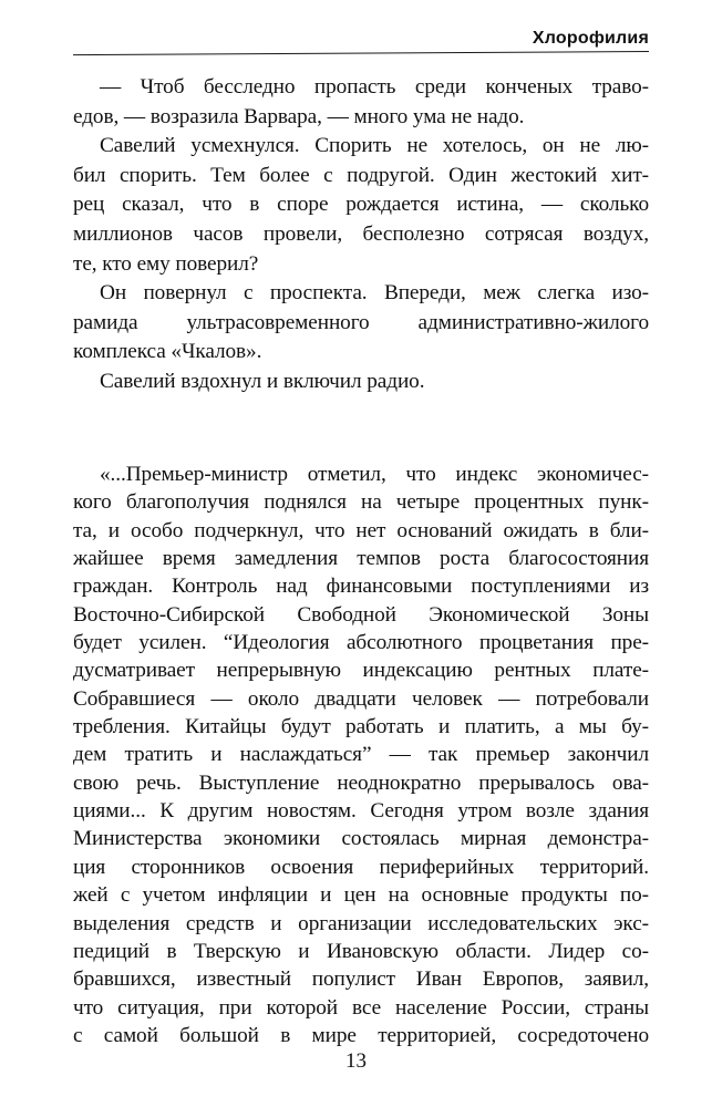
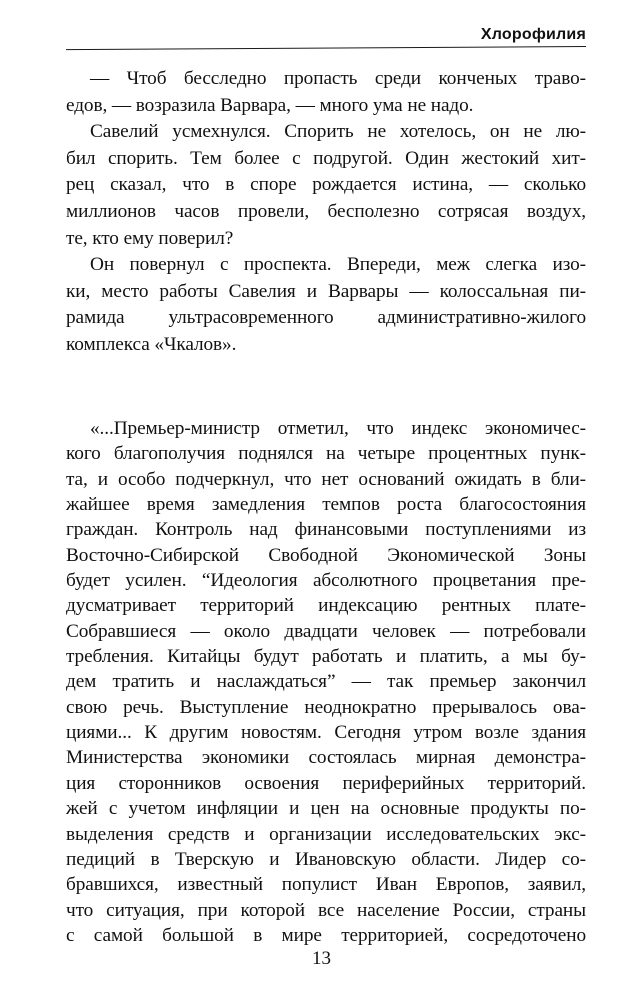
  Хлорофилия
  — Чтоб бесследно пропасть среди конченых траво-
  едов, — возразила Варвара, — много ума не надо.
  Савелий усмехнулся. Спорить не хотелось, он не лю-
  бил спорить. Тем более с подругой. Один жестокий хит-
  рец сказал, что в споре рождается истина, — сколько
  миллионов часов провели, бесполезно сотрясая воздух,
  те, кто ему поверил?
  Он повернул с проспекта. Впереди, меж слегка изо-
+ ки, место работы Савелия и Варвары — колоссальная пи-
  рамида ультрасовременного административно-жилого
  комплекса «Чкалов».
- Савелий вздохнул и включил радио.
  «...Премьер-министр отметил, что индекс экономичес-
  кого благополучия поднялся на четыре процентных пунк-
  та, и особо подчеркнул, что нет оснований ожидать в бли-
  жайшее время замедления темпов роста благосостояния
  граждан. Контроль над финансовыми поступлениями из
  Восточно-Сибирской Свободной Экономической Зоны
  будет усилен. “Идеология абсолютного процветания пре-
- дусматривает непрерывную индексацию рентных плате-
+ дусматривает территорий индексацию рентных плате-
  Собравшиеся — около двадцати человек — потребовали
  требления. Китайцы будут работать и платить, а мы бу-
  дем тратить и наслаждаться” — так премьер закончил
  свою речь. Выступление неоднократно прерывалось ова-
  циями... К другим новостям. Сегодня утром возле здания
  Министерства экономики состоялась мирная демонстра-
  ция сторонников освоения периферийных территорий.
  жей с учетом инфляции и цен на основные продукты по-
  выделения средств и организации исследовательских экс-
  педиций в Тверскую и Ивановскую области. Лидер со-
  бравшихся, известный популист Иван Европов, заявил,
  что ситуация, при которой все население России, страны
  с самой большой в мире территорией, сосредоточено
  13
